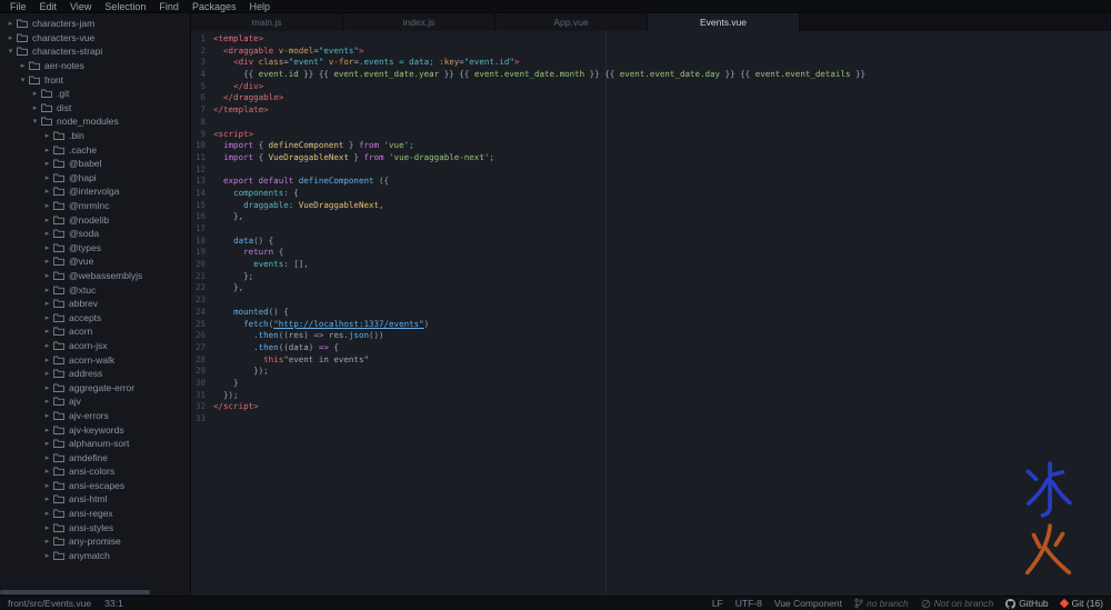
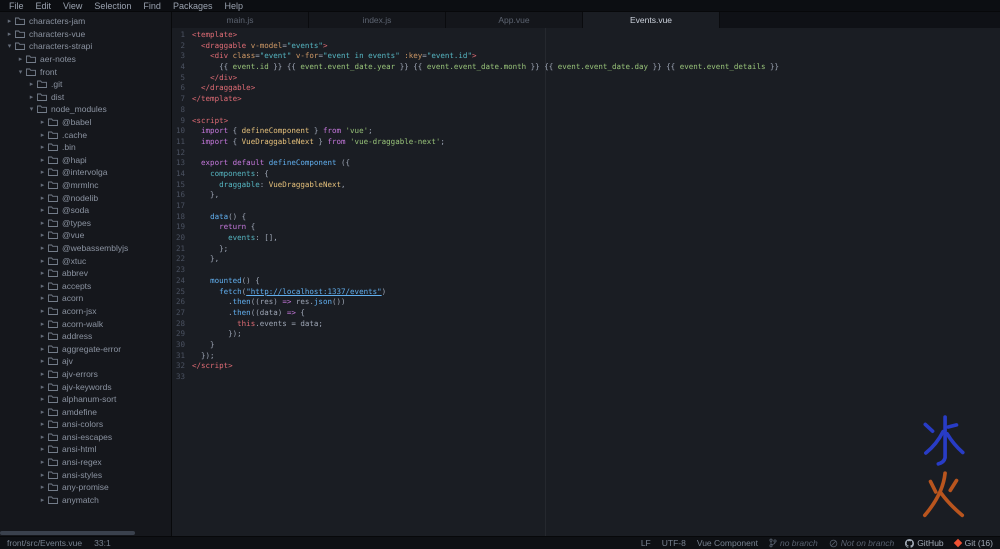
  File
  Edit
  View
  Selection
  Find
  Packages
  Help
  characters-jam
  characters-vue
  characters-strapi
  aer-notes
  front
  .git
  dist
  node_modules
- .bin
+ @babel
  .cache
- @babel
+ .bin
  @hapi
  @intervolga
  @mrmlnc
  @nodelib
  @soda
  @types
  @vue
  @webassemblyjs
  @xtuc
  abbrev
  accepts
  acorn
  acorn-jsx
  acorn-walk
  address
  aggregate-error
  ajv
  ajv-errors
  ajv-keywords
  alphanum-sort
  amdefine
  ansi-colors
  ansi-escapes
  ansi-html
  ansi-regex
  ansi-styles
  any-promise
  anymatch
  main.js
  index.js
  App.vue
  Events.vue
  1
  <template>
  2
  <draggable v-model="events">
  3
- <div class="event" v-for=.events = data; :key="event.id">
+ <div class="event" v-for="event in events" :key="event.id">
  4
  {{ event.id }} {{ event.event_date.year }} {{ event.event_date.month }} {{ event.event_date.day }} {{ event.event_details }}
  5
  </div>
  6
  </draggable>
  7
  </template>
  8
  9
  <script>
  10
  import { defineComponent } from 'vue';
  11
  import { VueDraggableNext } from 'vue-draggable-next';
  12
  13
  export default defineComponent ({
  14
  components: {
  15
  draggable: VueDraggableNext,
  16
  },
  17
  18
  data() {
  19
  return {
  20
  events: [],
  21
  };
  22
  },
  23
  24
  mounted() {
  25
  fetch("http://localhost:1337/events")
  26
  .then((res) => res.json())
  27
  .then((data) => {
  28
- this"event in events"
+ this.events = data;
  29
  });
  30
  }
  31
  });
  32
  </script>
  33
  front/src/Events.vue
  33:1
  LF
  UTF-8
  Vue Component
  no branch
  Not on branch
  GitHub
  Git (16)
